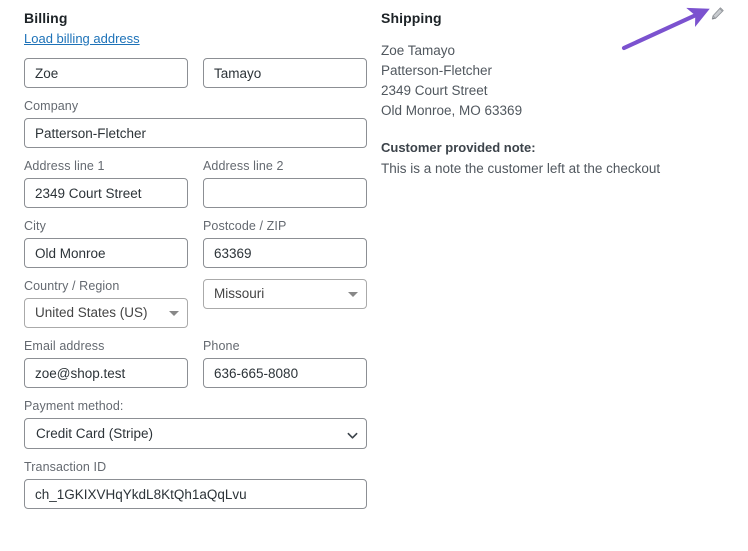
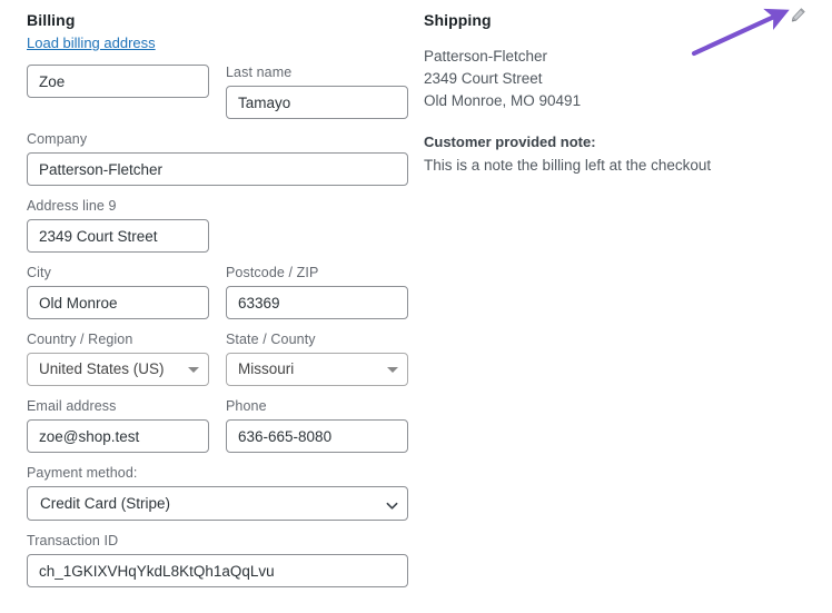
  Billing
  Load billing address
  Zoe
+ Last name
  Tamayo
  Company
  Patterson-Fletcher
- Address line 1
+ Address line 9
  2349 Court Street
- Address line 2
  City
  Old Monroe
  Postcode / ZIP
  63369
  Country / Region
  United States (US)
+ State / County
  Missouri
  Email address
  zoe@shop.test
  Phone
  636-665-8080
  Payment method:
  Credit Card (Stripe)
  Transaction ID
  ch_1GKIXVHqYkdL8KtQh1aQqLvu
  Shipping
- Zoe Tamayo
  Patterson-Fletcher
  2349 Court Street
- Old Monroe, MO 63369
+ Old Monroe, MO 90491
  Customer provided note:
- This is a note the customer left at the checkout
+ This is a note the billing left at the checkout
